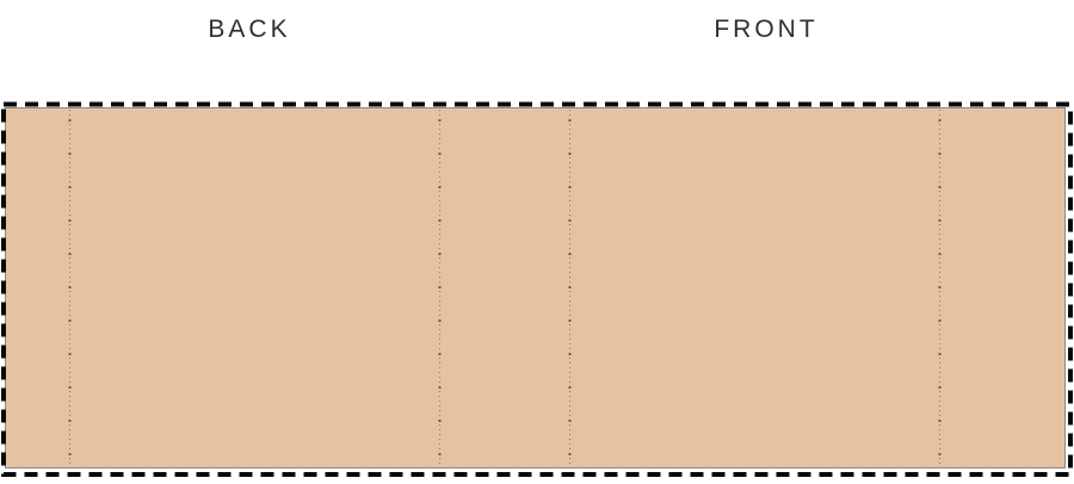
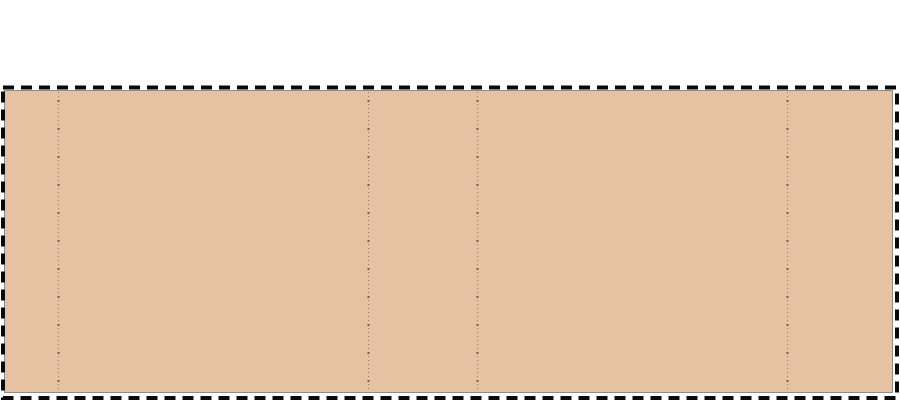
- BACK
- FRONT
